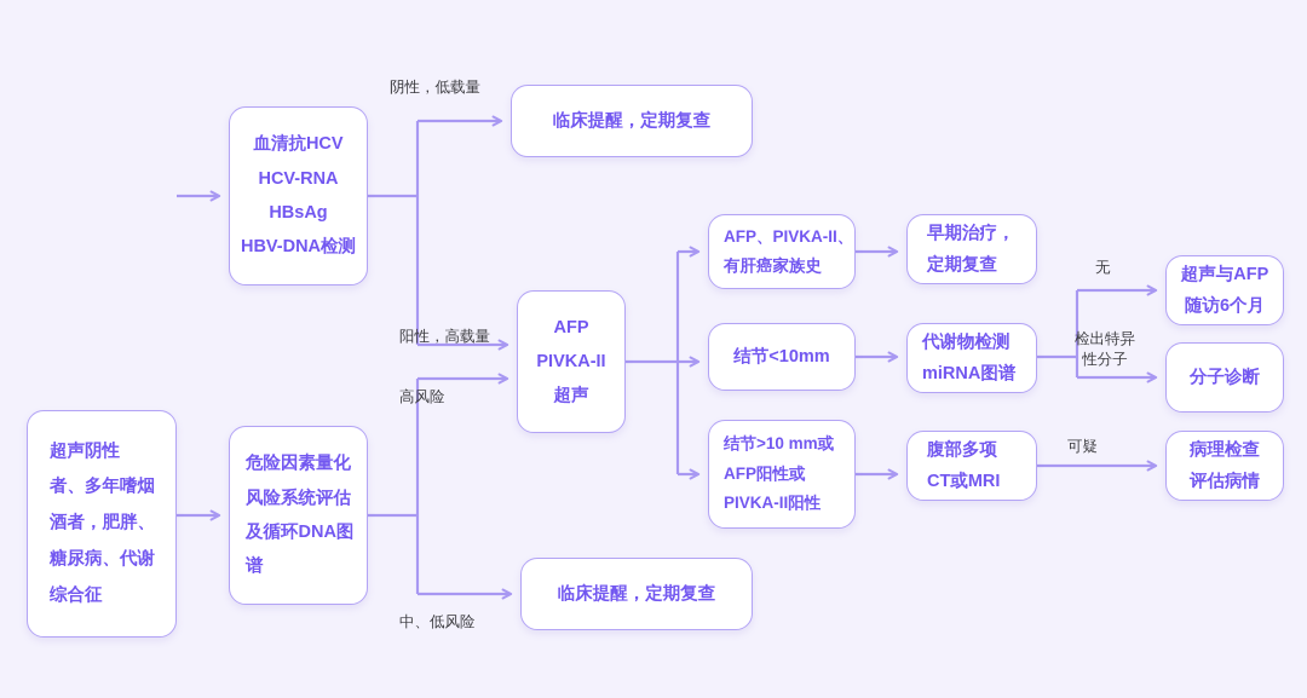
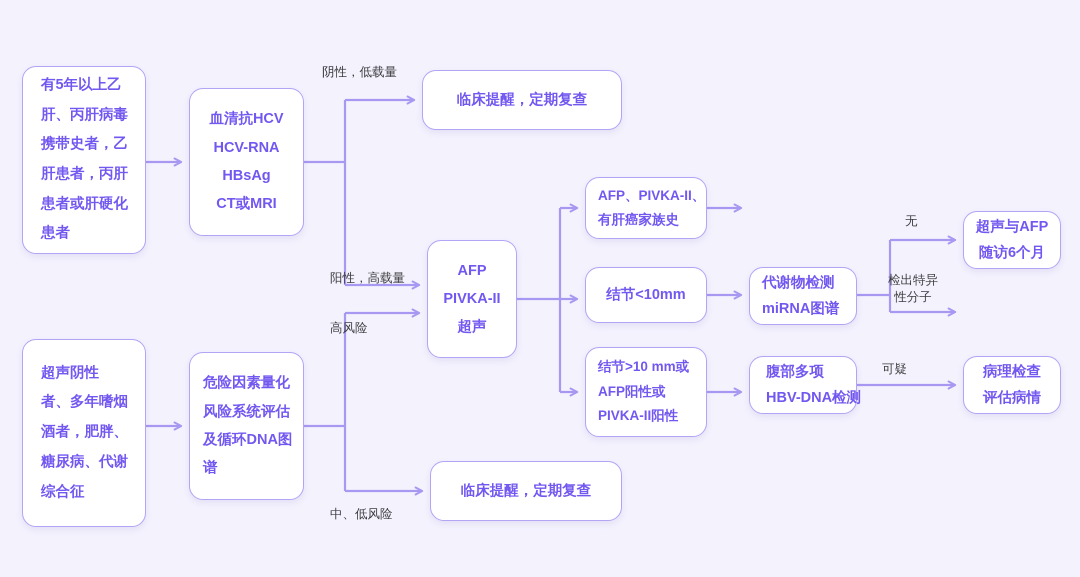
+ 有5年以上乙
+ 肝、丙肝病毒
+ 携带史者，乙
+ 肝患者，丙肝
+ 患者或肝硬化
+ 患者
  血清抗HCV
  HCV-RNA
  HBsAg
- HBV-DNA检测
+ CT或MRI
  临床提醒，定期复查
  超声阴性
  者、多年嗜烟
  酒者，肥胖、
  糖尿病、代谢
  综合征
  危险因素量化
  风险系统评估
  及循环DNA图
  谱
  AFP
  PIVKA-II
  超声
  AFP、PIVKA-II、
  有肝癌家族史
  结节<10mm
  结节>10 mm或
  AFP阳性或
  PIVKA-II阳性
- 早期治疗，
- 定期复查
  代谢物检测
  miRNA图谱
  腹部多项
- CT或MRI
+ HBV-DNA检测
  超声与AFP
  随访6个月
- 分子诊断
  病理检查
  评估病情
  临床提醒，定期复查
  阴性，低载量
  阳性，高载量
  高风险
  中、低风险
  无
  检出特异
  性分子
  可疑
